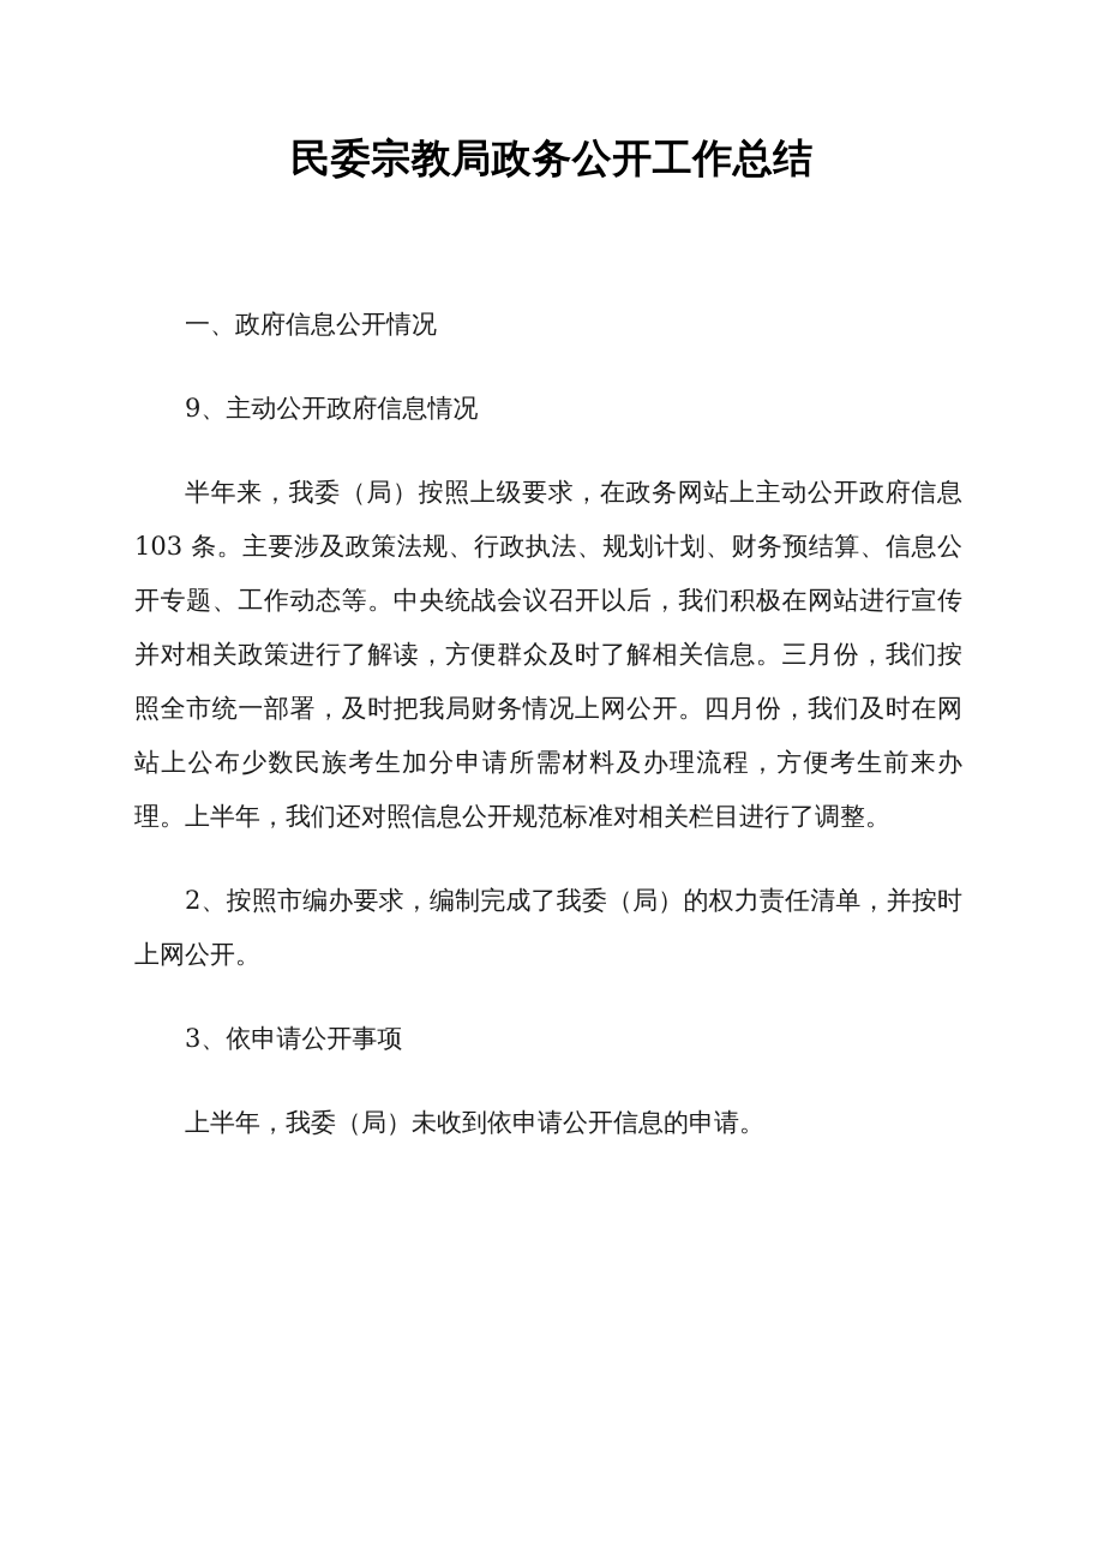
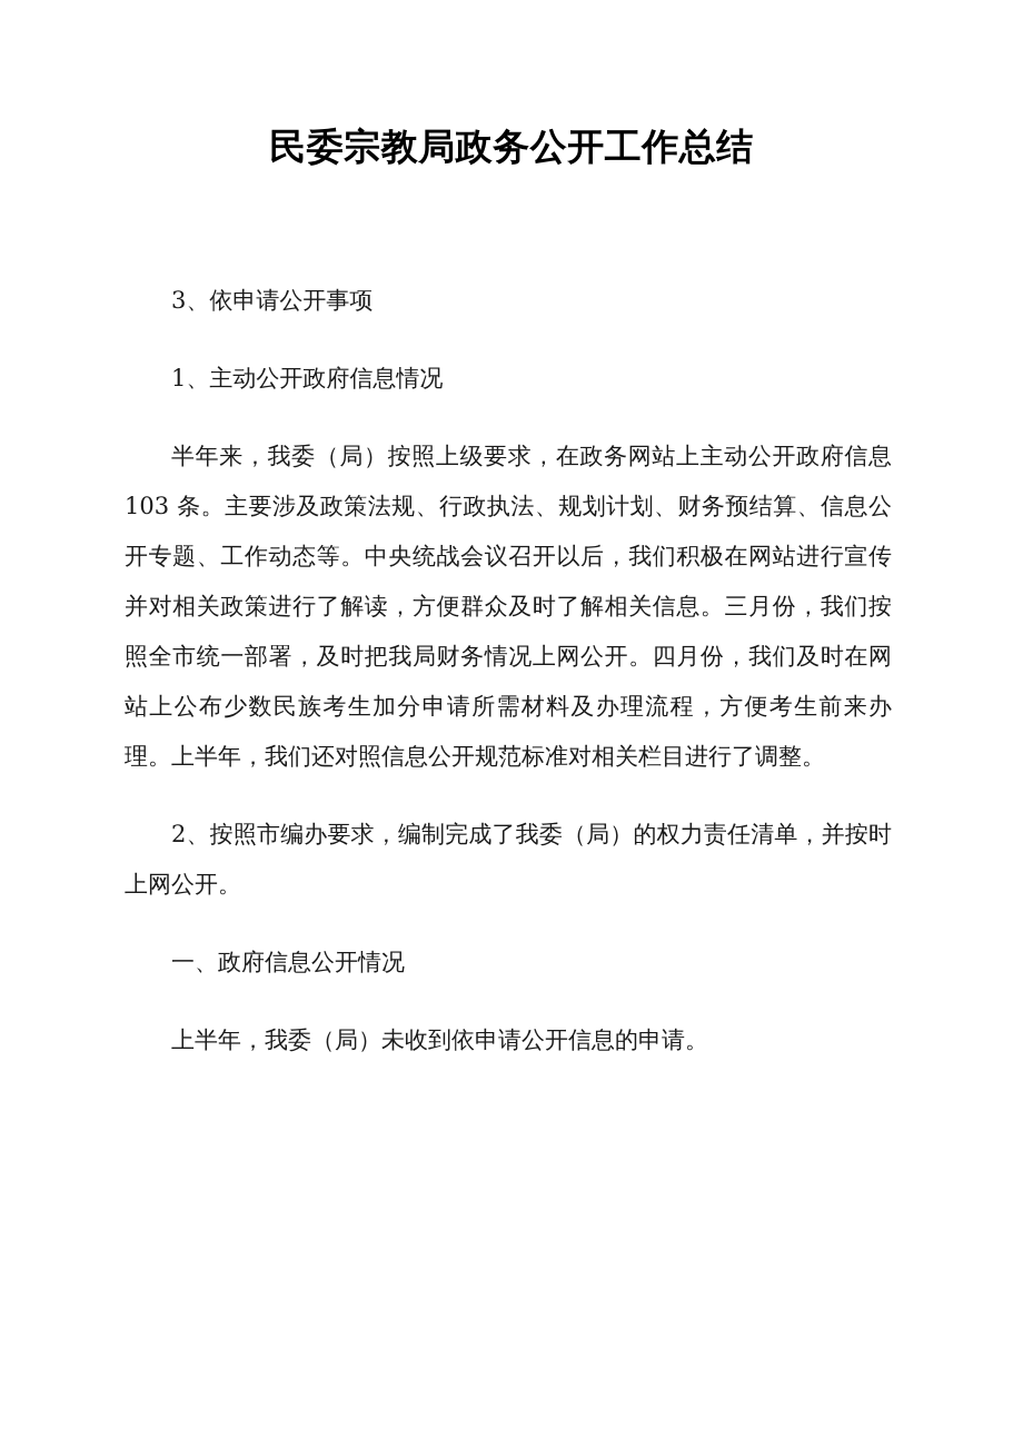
  民委宗教局政务公开工作总结
- 一、政府信息公开情况
+ 3、依申请公开事项
- 9、主动公开政府信息情况
+ 1、主动公开政府信息情况
  半年来，我委（局）按照上级要求，在政务网站上主动公开政府信息 103 条。主要涉及政策法规、行政执法、规划计划、财务预结算、信息公开专题、工作动态等。中央统战会议召开以后，我们积极在网站进行宣传并对相关政策进行了解读，方便群众及时了解相关信息。三月份，我们按照全市统一部署，及时把我局财务情况上网公开。四月份，我们及时在网站上公布少数民族考生加分申请所需材料及办理流程，方便考生前来办理。上半年，我们还对照信息公开规范标准对相关栏目进行了调整。
  2、按照市编办要求，编制完成了我委（局）的权力责任清单，并按时上网公开。
- 3、依申请公开事项
+ 一、政府信息公开情况
  上半年，我委（局）未收到依申请公开信息的申请。
